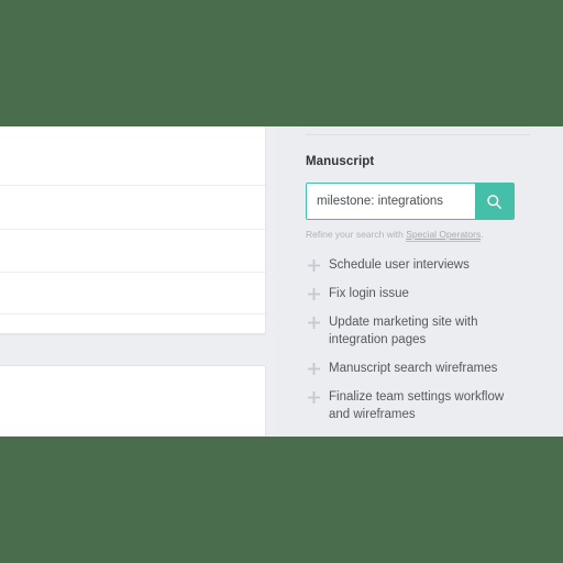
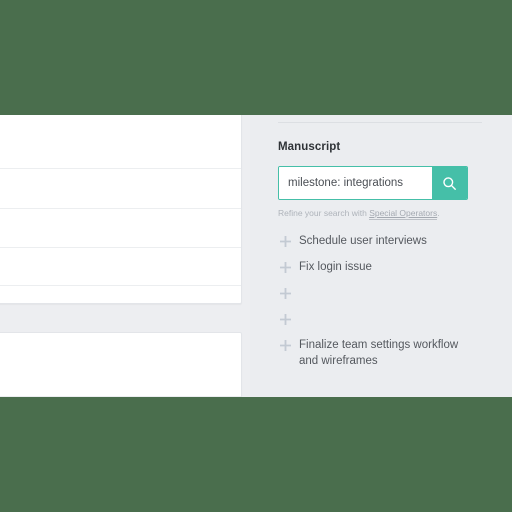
  Manuscript
  milestone: integrations
  Refine your search with Special Operators.
  Schedule user interviews
  Fix login issue
- Update marketing site with integration pages
- Manuscript search wireframes
  Finalize team settings workflow and wireframes
